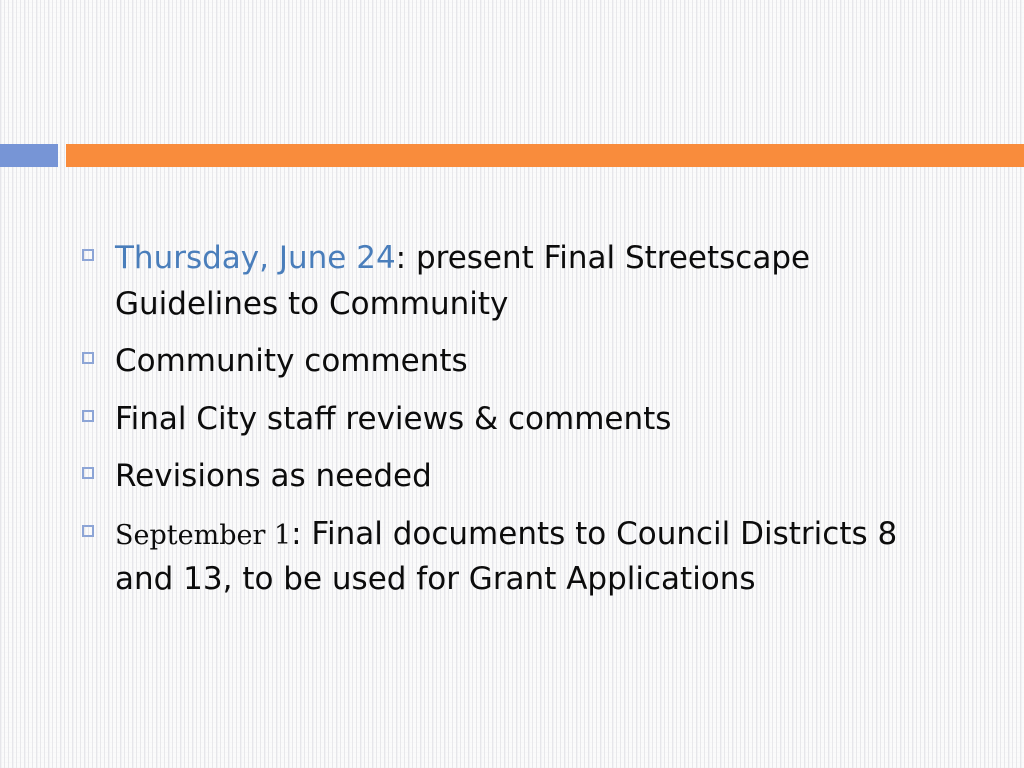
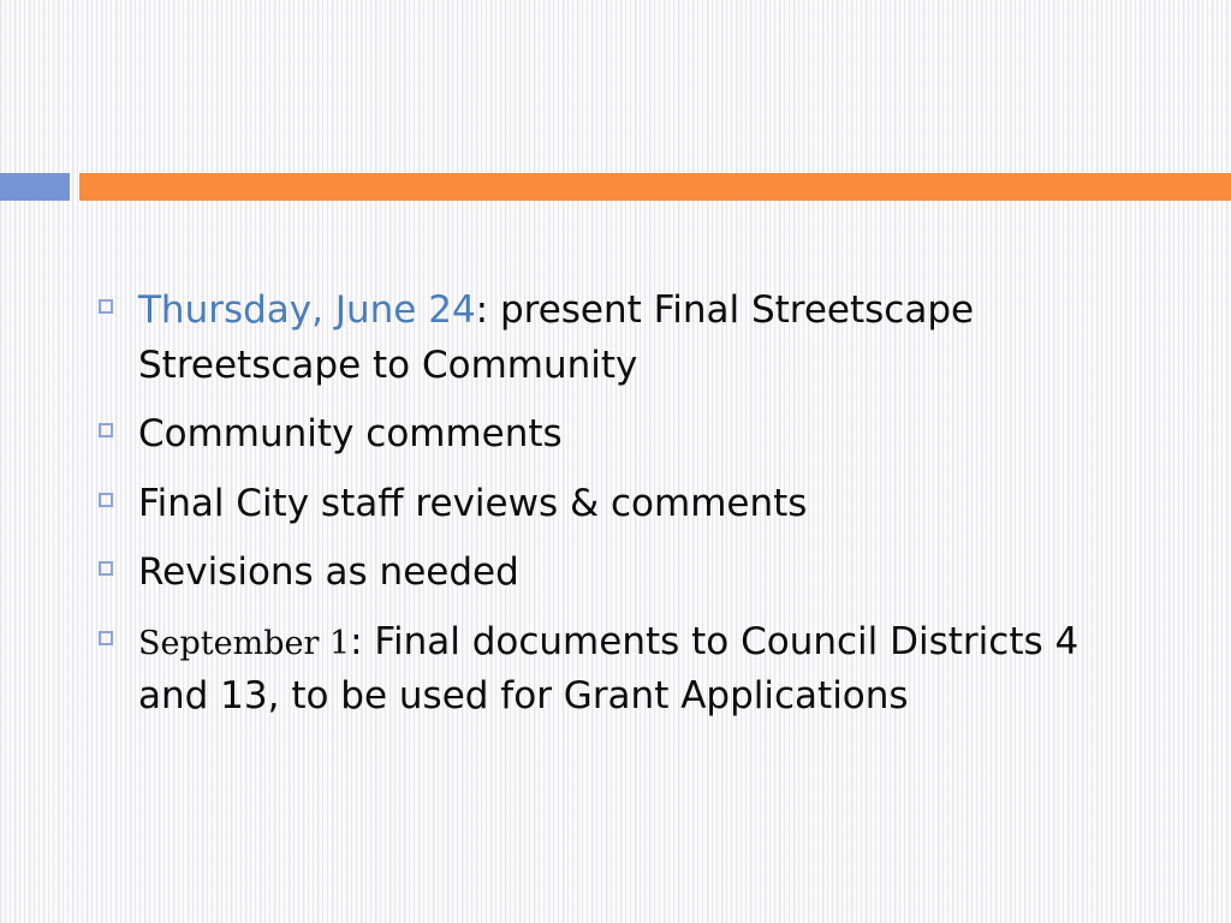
- Thursday, June 24: present Final Streetscape Guidelines to Community
+ Thursday, June 24: present Final Streetscape Streetscape to Community
  Community comments
  Final City staff reviews & comments
  Revisions as needed
- September 1: Final documents to Council Districts 8 and 13, to be used for Grant Applications
+ September 1: Final documents to Council Districts 4 and 13, to be used for Grant Applications
